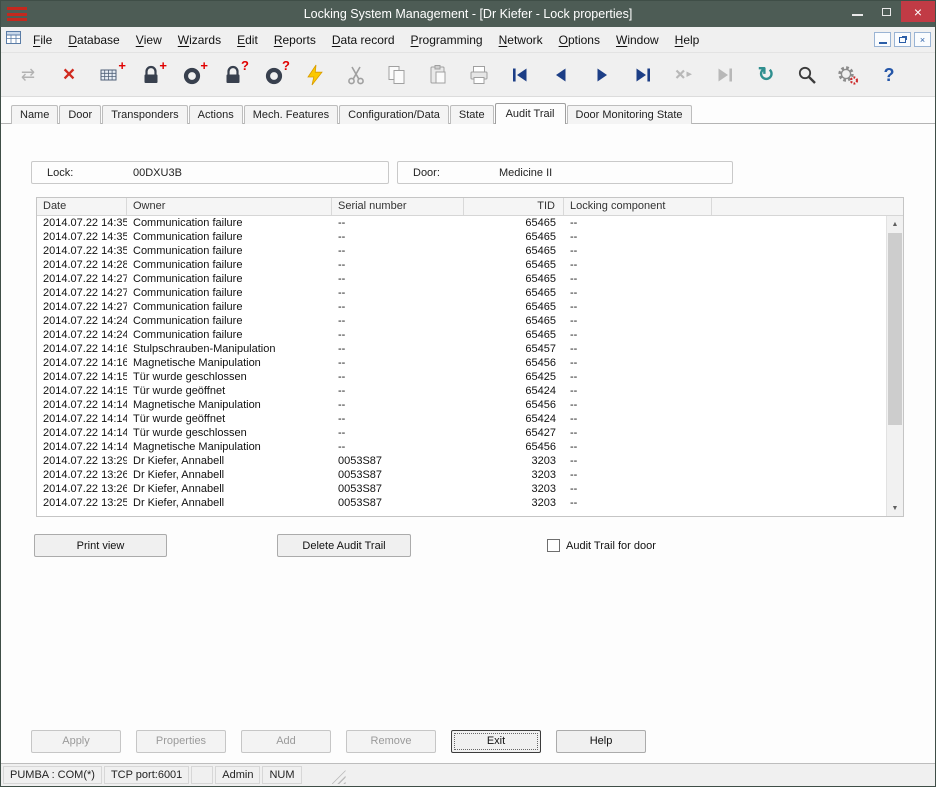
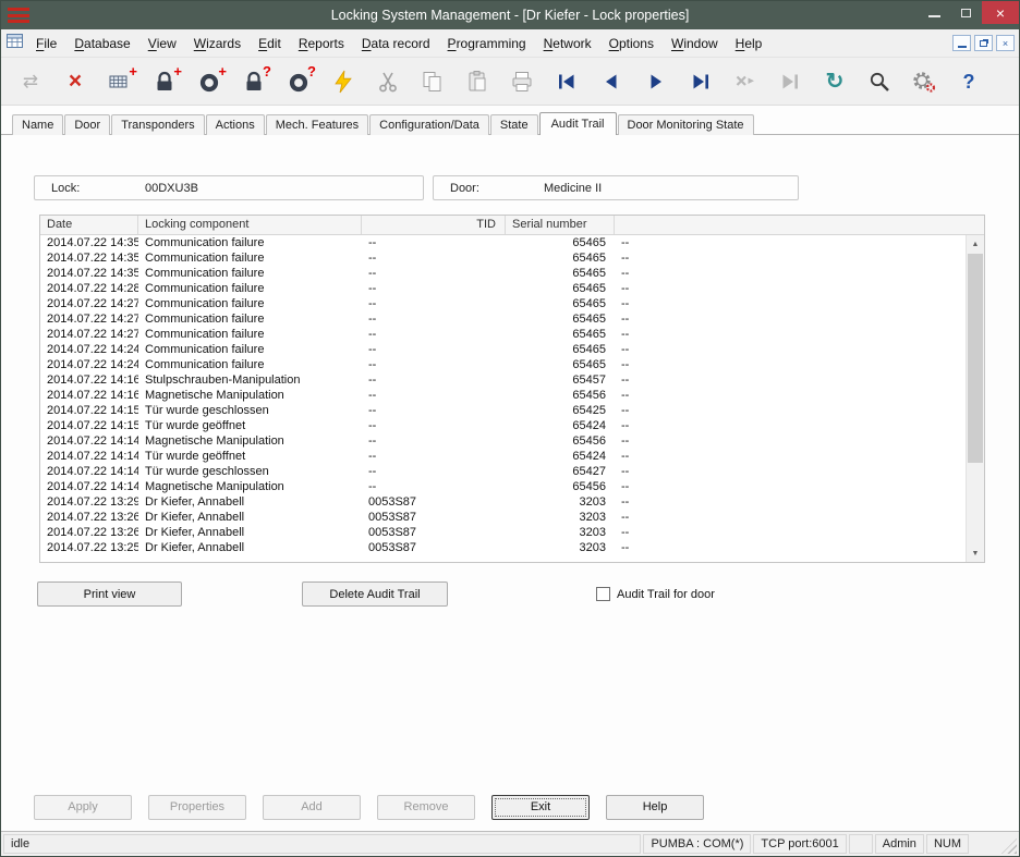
  Locking System Management - [Dr Kiefer - Lock properties]
  ×
  F
  ile
  D
  atabase
  V
  iew
  W
  izards
  E
  dit
  R
  eports
  D
  ata record
  P
  rogramming
  N
  etwork
  O
  ptions
  W
  indow
  H
  elp
  ×
  ⇄
  ×
  +
  +
  +
  ?
  ?
  ↻
  ?
  Name Door Transponders Actions Mech. Features Configuration/Data State Audit Trail Door Monitoring State
  Lock:
  00DXU3B
  Door:
  Medicine II
  Date
- Owner
- Serial number
+ Locking component
  TID
- Locking component
+ Serial number
  2014.07.22 14:35
  Communication failure
  --
  65465
  --
  2014.07.22 14:35
  Communication failure
  --
  65465
  --
  2014.07.22 14:35
  Communication failure
  --
  65465
  --
  2014.07.22 14:28
  Communication failure
  --
  65465
  --
  2014.07.22 14:27
  Communication failure
  --
  65465
  --
  2014.07.22 14:27
  Communication failure
  --
  65465
  --
  2014.07.22 14:27
  Communication failure
  --
  65465
  --
  2014.07.22 14:24
  Communication failure
  --
  65465
  --
  2014.07.22 14:24
  Communication failure
  --
  65465
  --
  2014.07.22 14:16
  Stulpschrauben-Manipulation
  --
  65457
  --
  2014.07.22 14:16
  Magnetische Manipulation
  --
  65456
  --
  2014.07.22 14:15
  Tür wurde geschlossen
  --
  65425
  --
  2014.07.22 14:15
  Tür wurde geöffnet
  --
  65424
  --
  2014.07.22 14:14
  Magnetische Manipulation
  --
  65456
  --
  2014.07.22 14:14
  Tür wurde geöffnet
  --
  65424
  --
  2014.07.22 14:14
  Tür wurde geschlossen
  --
  65427
  --
  2014.07.22 14:14
  Magnetische Manipulation
  --
  65456
  --
  2014.07.22 13:29
  Dr Kiefer, Annabell
  0053S87
  3203
  --
  2014.07.22 13:26
  Dr Kiefer, Annabell
  0053S87
  3203
  --
  2014.07.22 13:26
  Dr Kiefer, Annabell
  0053S87
  3203
  --
  2014.07.22 13:25
  Dr Kiefer, Annabell
  0053S87
  3203
  --
  Print view
  Delete Audit Trail
  Audit Trail for door
  Apply
  Properties
  Add
  Remove
  Exit
  Help
+ idle
  PUMBA : COM(*)
  TCP port:6001
  Admin
  NUM
